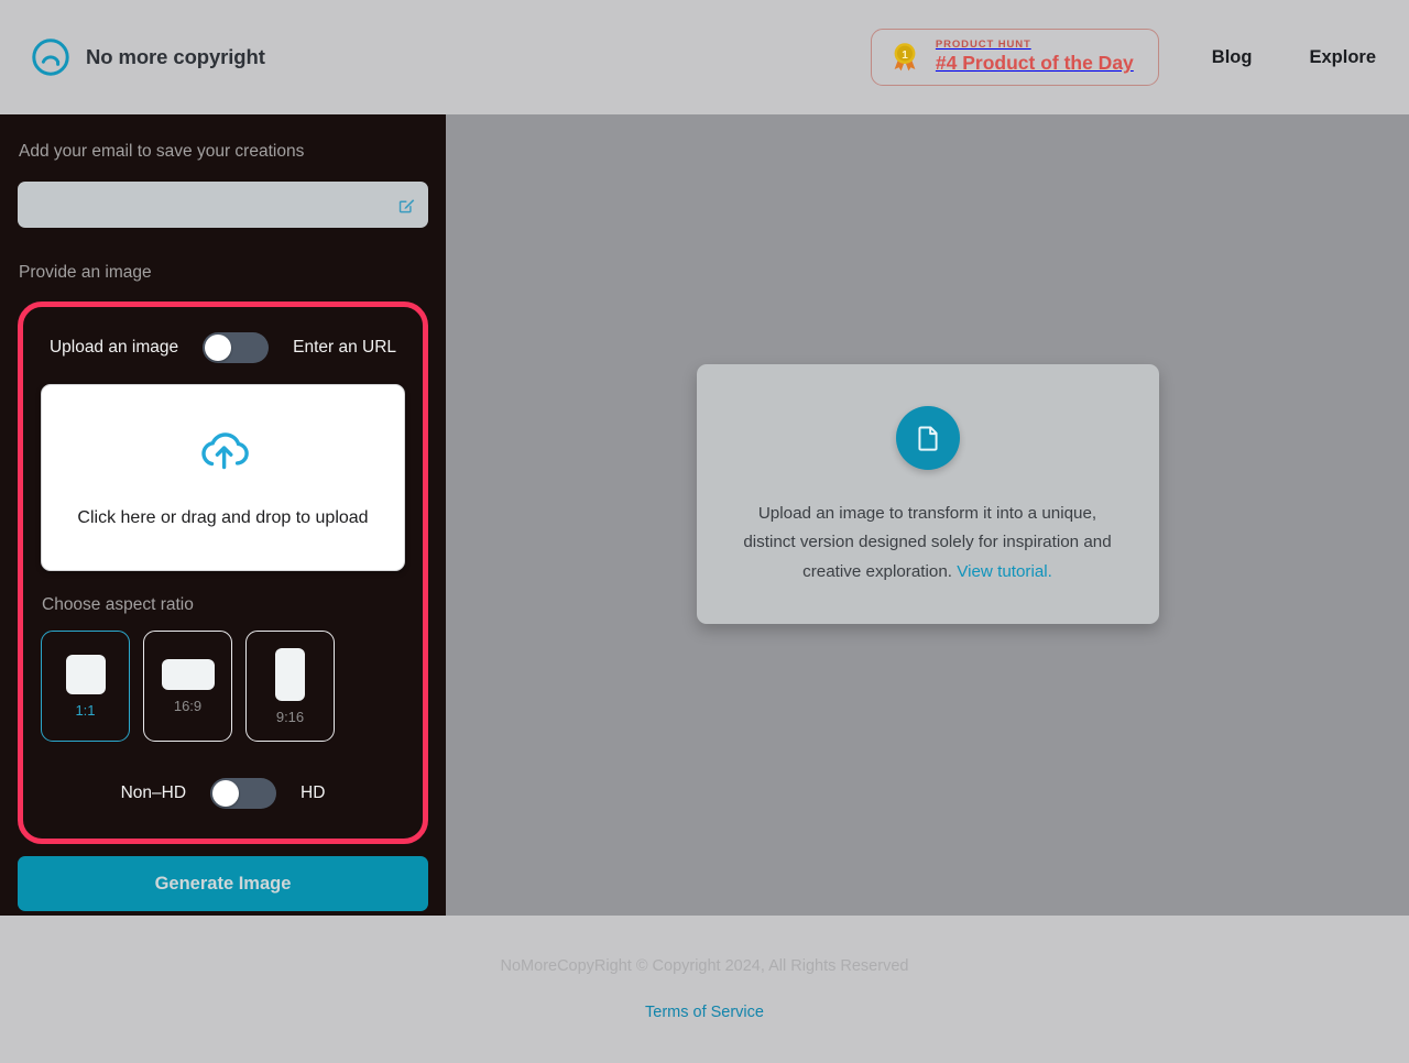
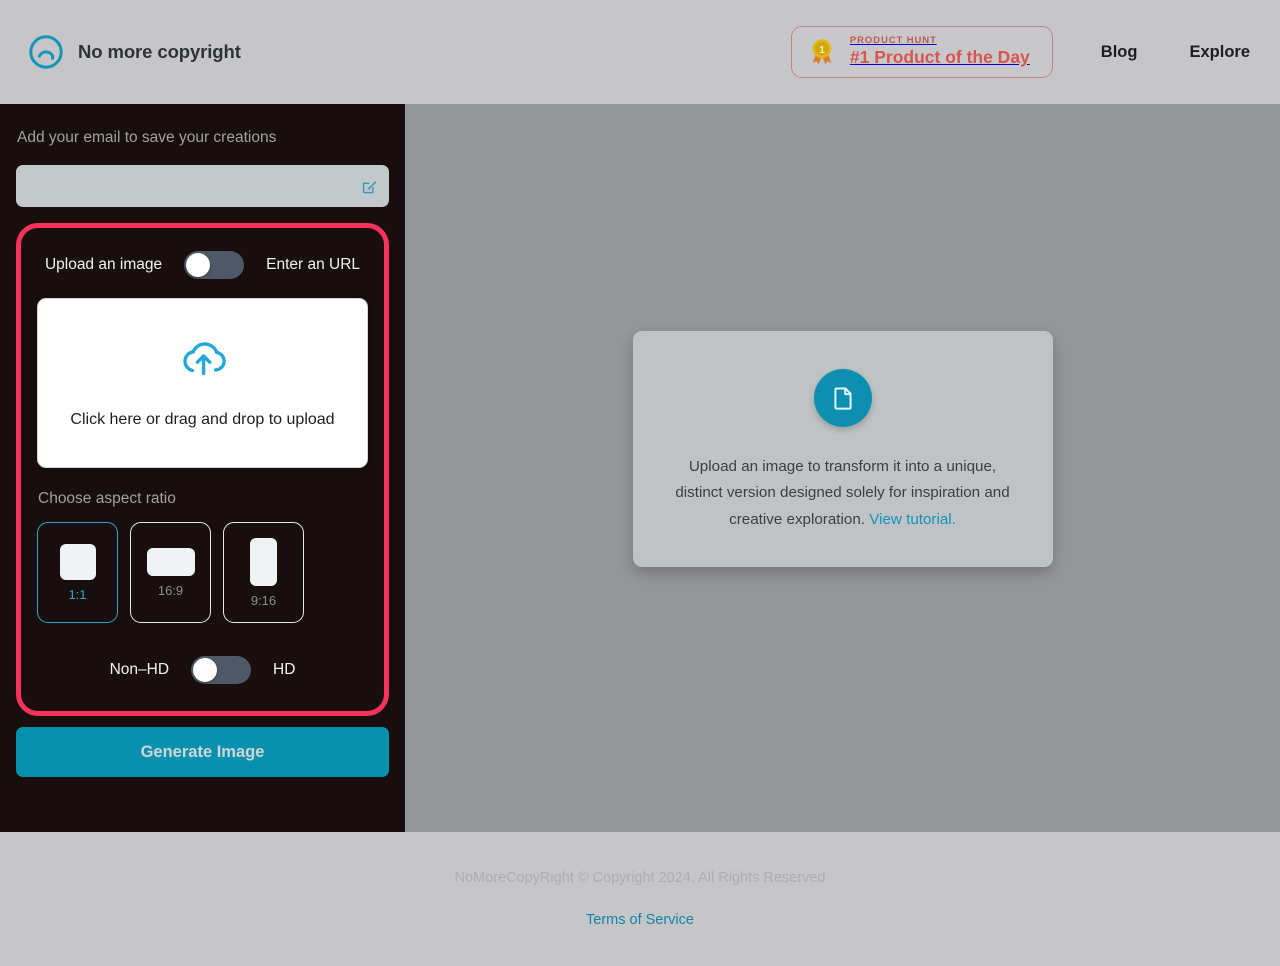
  No more copyright
  1
  PRODUCT HUNT
- #4 Product of the Day
+ #1 Product of the Day
  Blog
  Explore
  Add your email to save your creations
- Provide an image
  Upload an image
  Enter an URL
  Click here or drag and drop to upload
  Choose aspect ratio
  1:1
  16:9
  9:16
  Non–HD
  HD
  Generate Image
  Upload an image to transform it into a unique, distinct version designed solely for inspiration and creative exploration. View tutorial.
  NoMoreCopyRight © Copyright 2024, All Rights Reserved
  Terms of Service
